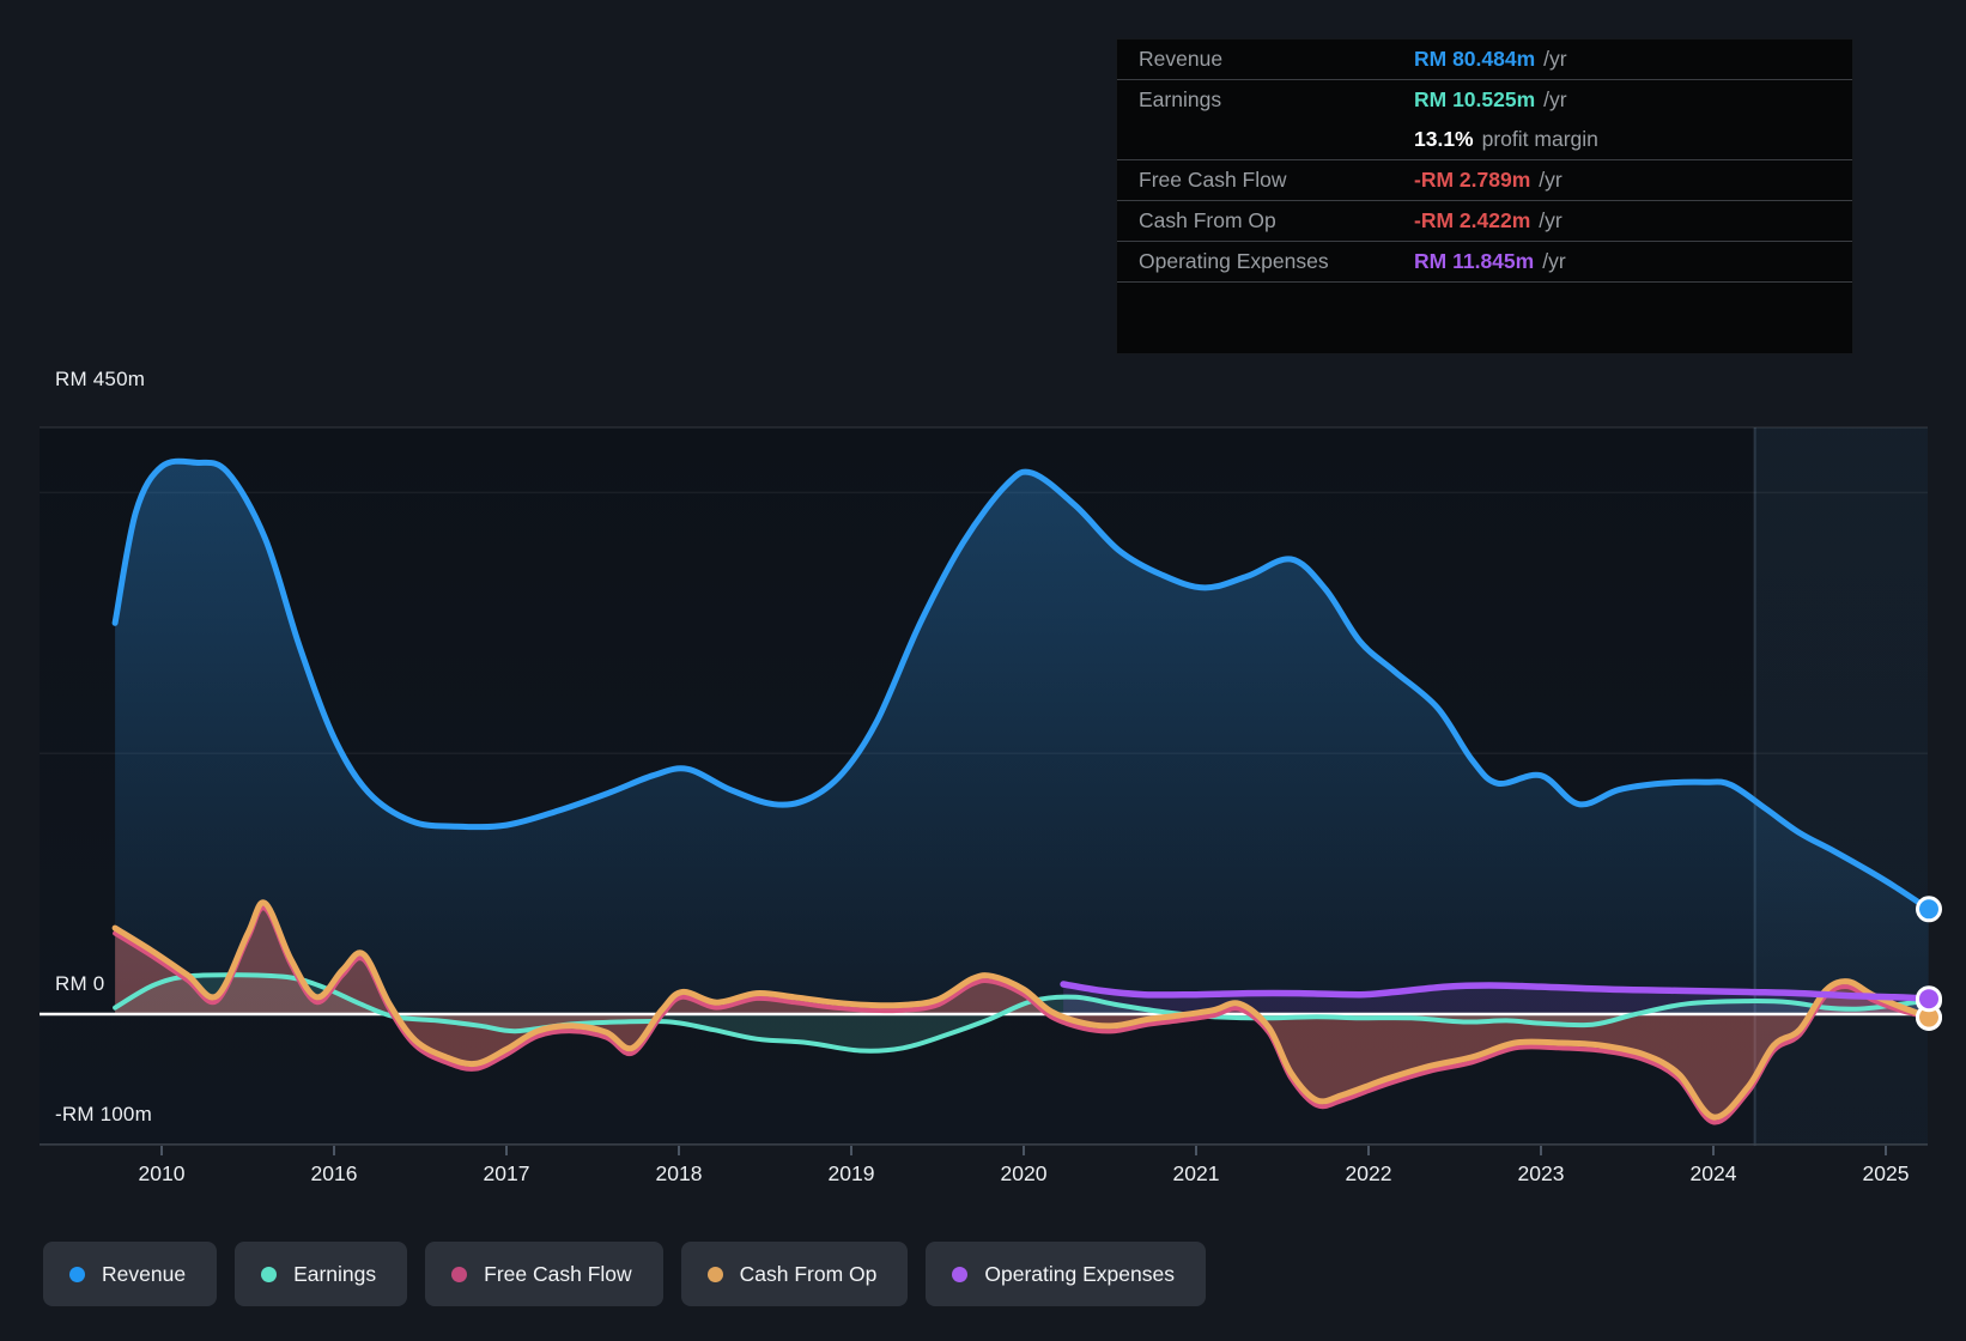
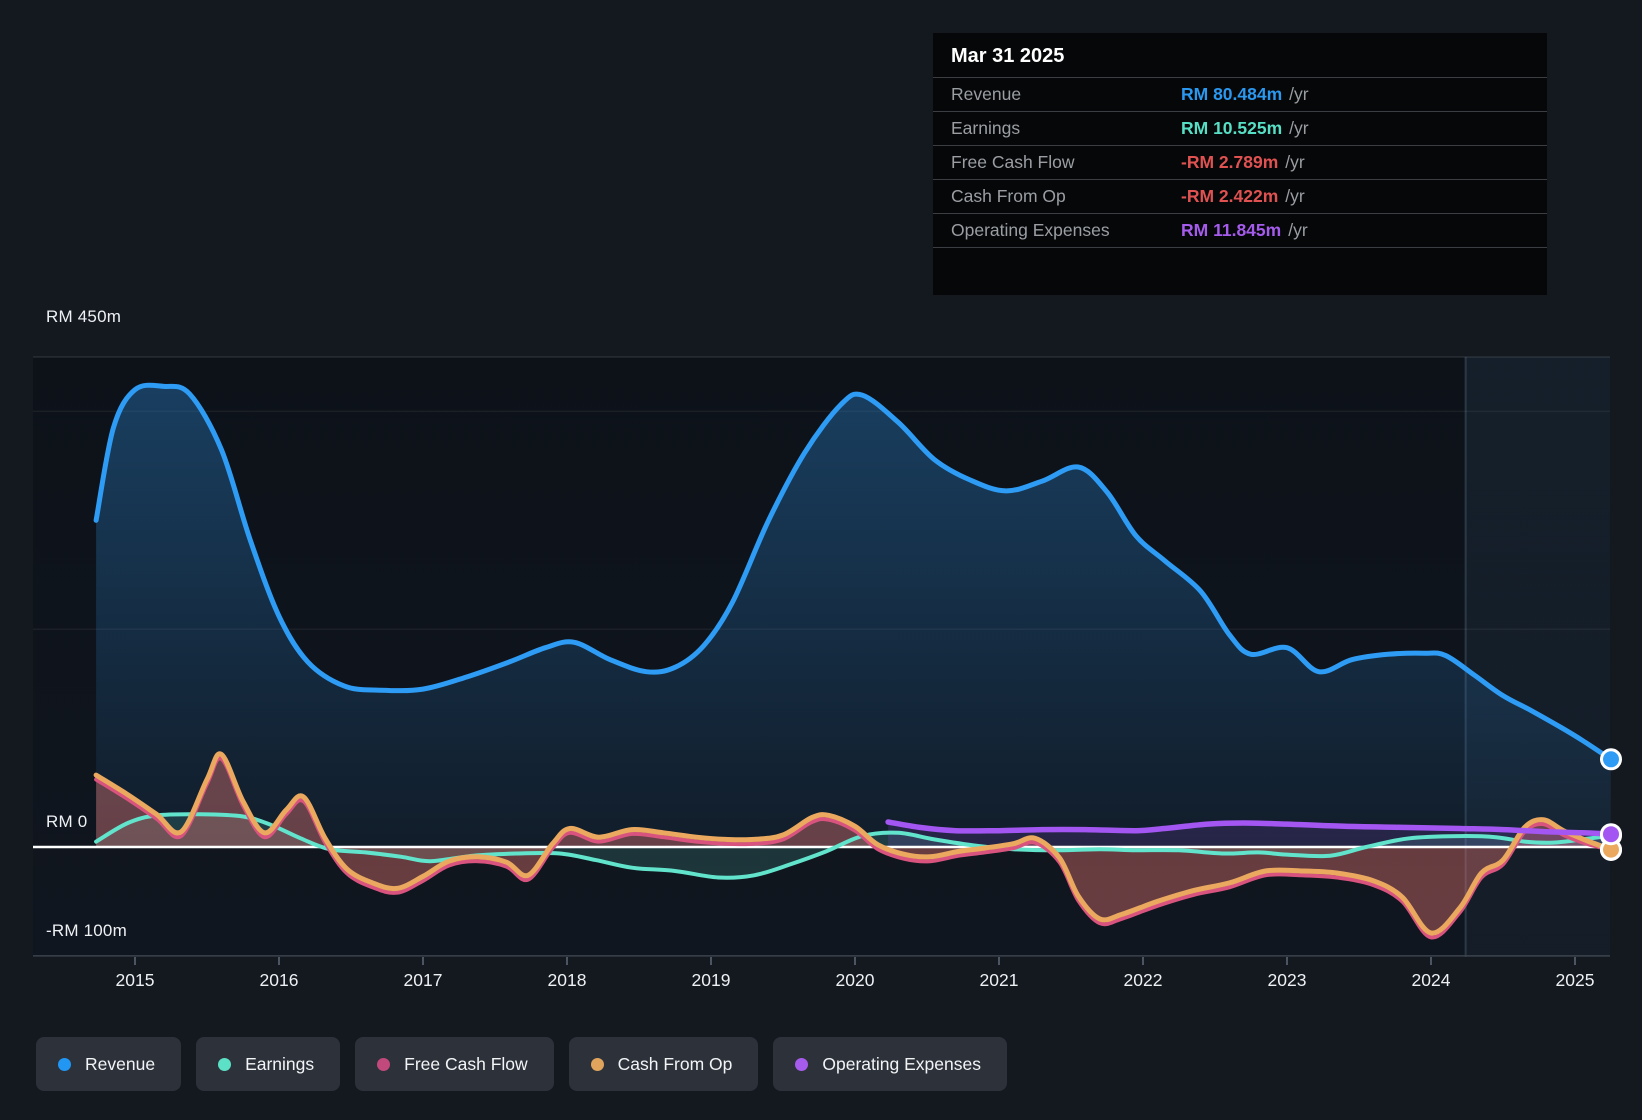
  RM 450m
  RM 0
  -RM 100m
- 2010
+ 2015
  2016
  2017
  2018
  2019
  2020
  2021
  2022
  2023
  2024
  2025
+ Mar 31 2025
  Revenue
  RM 80.484m
  /yr
  Earnings
  RM 10.525m
  /yr
- 13.1%
- profit margin
  Free Cash Flow
  -RM 2.789m
  /yr
  Cash From Op
  -RM 2.422m
  /yr
  Operating Expenses
  RM 11.845m
  /yr
  Revenue
  Earnings
  Free Cash Flow
  Cash From Op
  Operating Expenses
